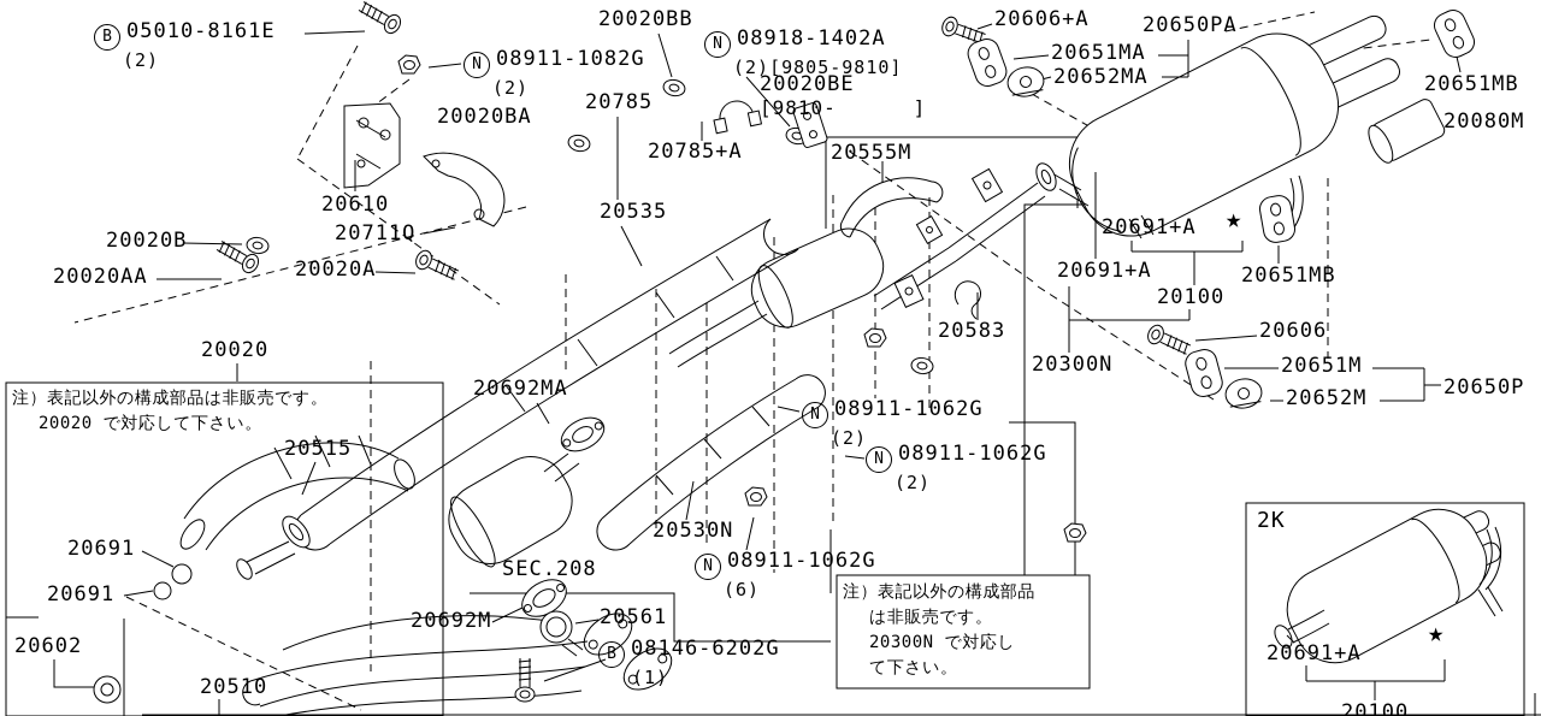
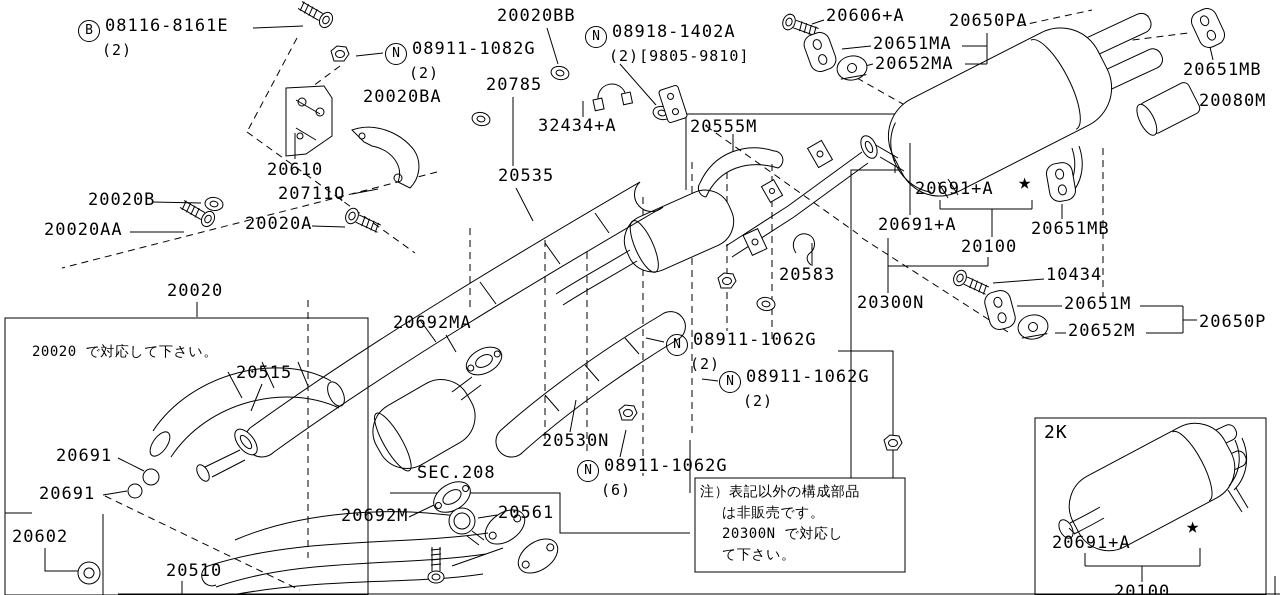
- B 05010-8161E
+ B 08116-8161E
  (2)
  N 08911-1082G
  (2)
  20020BB
  N 08918-1402A
  (2)[9805-9810]
- 20020BE
- [9810- ]
  20785
  20020BA
- 20785+A
+ 32434+A
  20555M
  20606+A
  20650PA
  20651MA
  20652MA
  20651MB
  20080M
  20610
  20711Q
  20020B
  20020AA
  20020A
  20020
  20535
  20515
  20691
  20691
  20602
  20510
  20692MA
  SEC.208
  20692M
  20561
- B 08146-6202G
- (1)
  20530N
  N 08911-1062G
  (2)
  N 08911-1062G
  (2)
  N 08911-1062G
  (6)
  20583
  20300N
  20691+A
  ★
  20691+A
  20100
  20651MB
- 20606
+ 10434
  20651M
  20652M
  20650P
- 注）表記以外の構成部品は非販売です。
  20020 で対応して下さい。
  注）表記以外の構成部品
  は非販売です。
  20300N で対応し
  て下さい。
  2K
  20691+A
  ★
  20100
